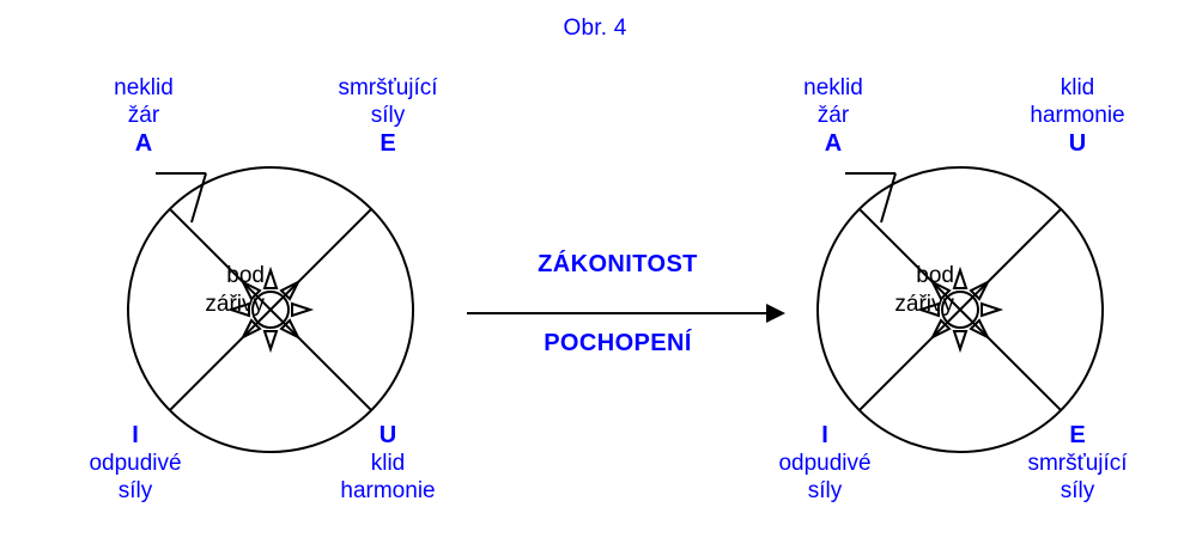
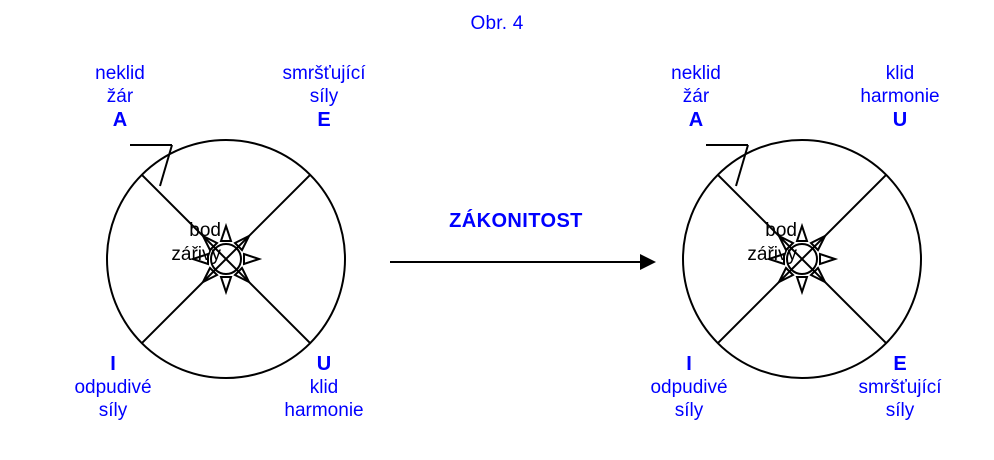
  Obr. 4
  bod
  zářivý
  neklid
  žár
  A
  smršťující
  síly
  E
  I
  odpudivé
  síly
  U
  klid
  harmonie
  ZÁKONITOST
- POCHOPENÍ
  bod
  zářivý
  neklid
  žár
  A
  klid
  harmonie
  U
  I
  odpudivé
  síly
  E
  smršťující
  síly
